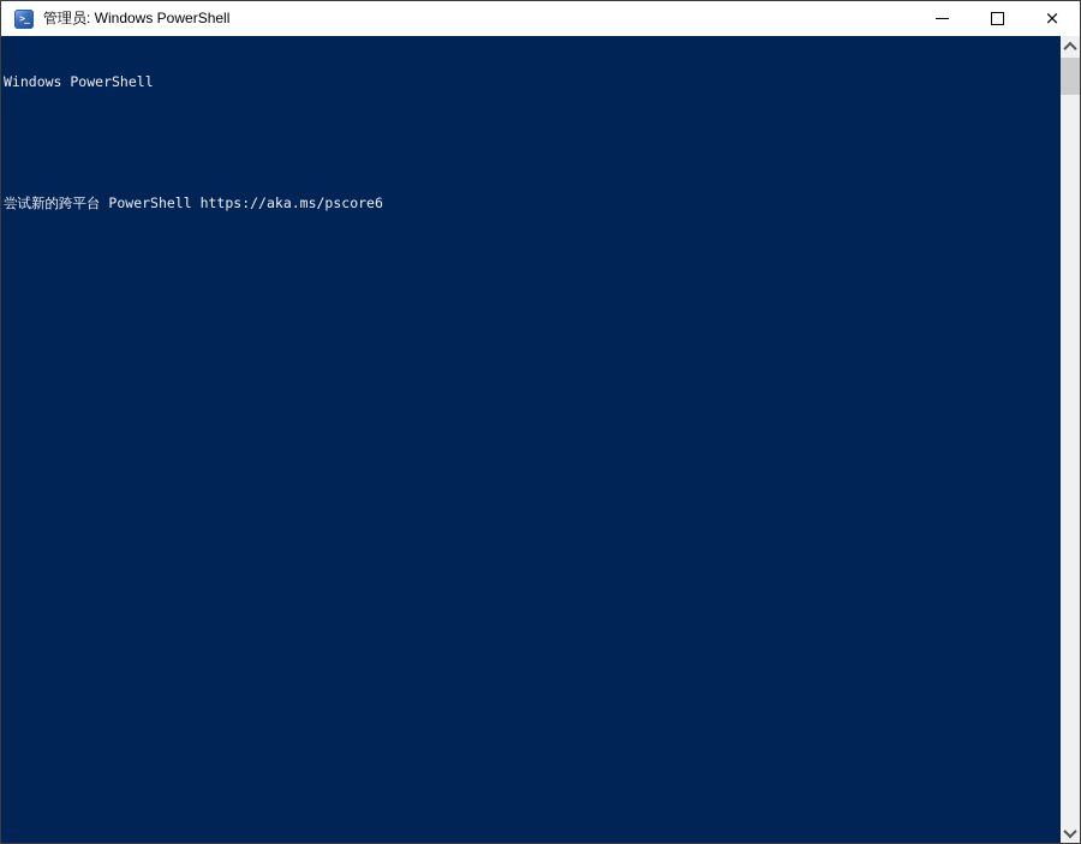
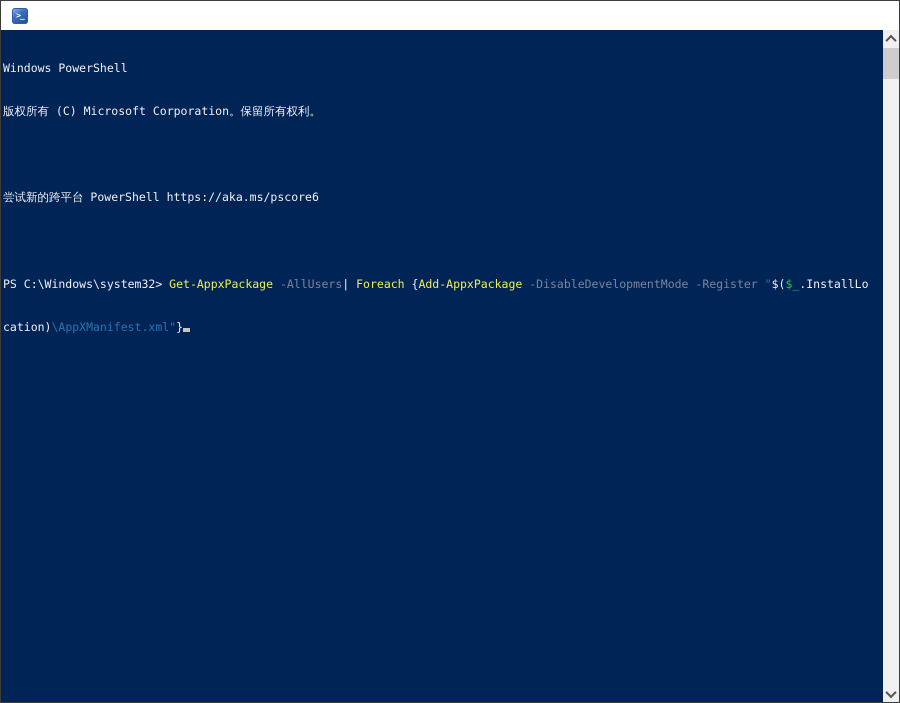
  >_
- 管理员: Windows PowerShell
- ×
  Windows PowerShell
+ 版权所有 (C) Microsoft Corporation。保留所有权利。
  尝试新的跨平台 PowerShell https://aka.ms/pscore6
+ PS C:\Windows\system32> Get-AppxPackage -AllUsers| Foreach {Add-AppxPackage -DisableDevelopmentMode -Register "$($_.InstallLo
+ cation)\AppXManifest.xml"}
